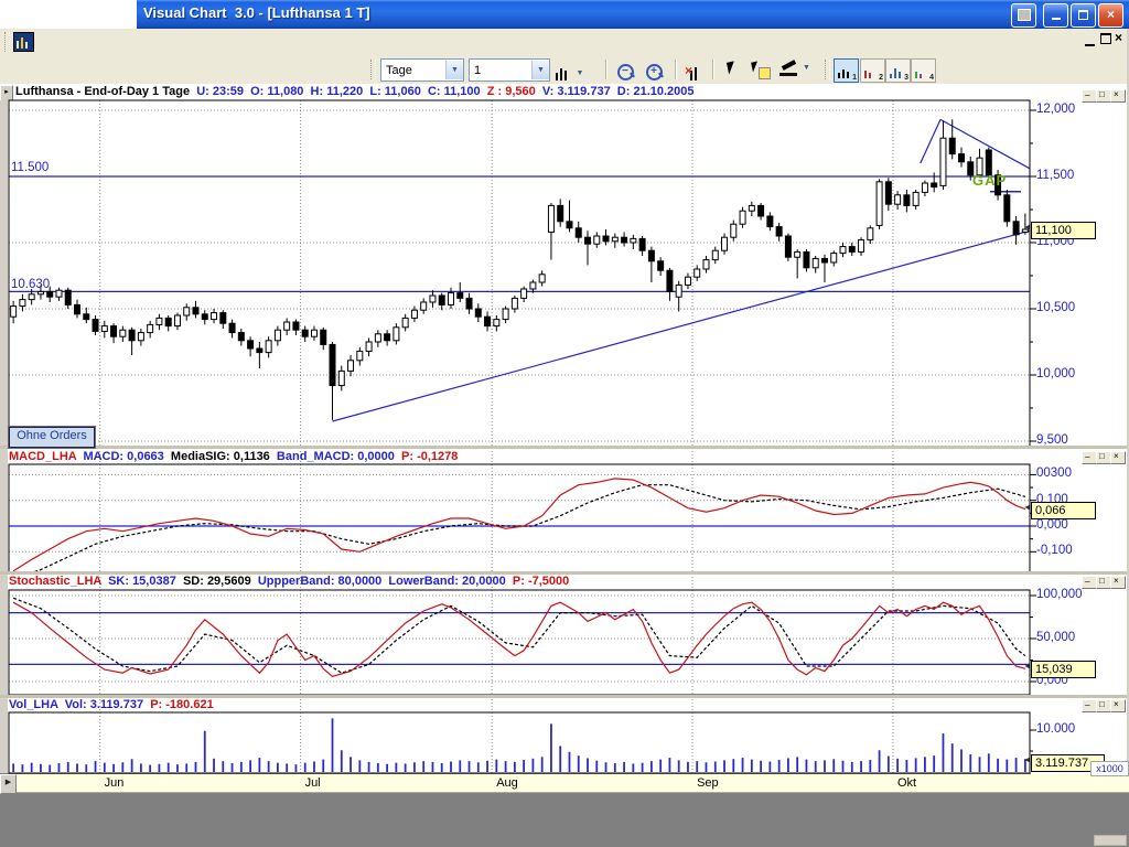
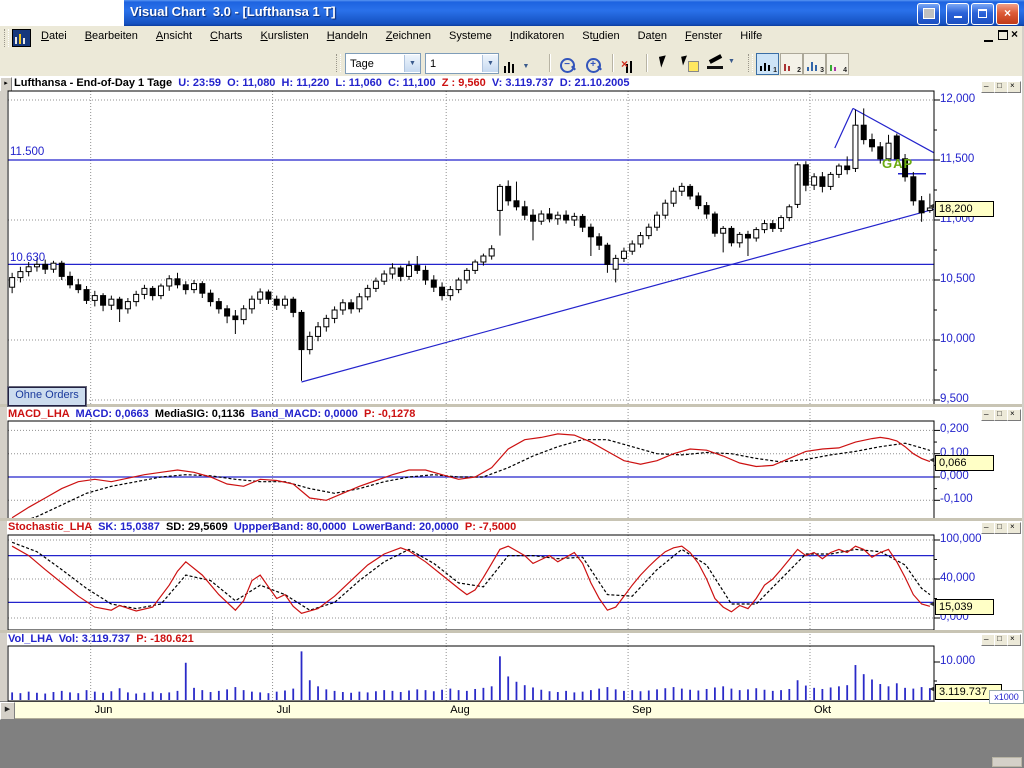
  Visual Chart 3.0 - [Lufthansa 1 T]
  ×
+ Datei Bearbeiten Ansicht Charts Kurslisten Handeln Zeichnen Systeme Indikatoren Studien Daten Fenster Hilfe
  ×
  Tage
  1
  −
  +
  ×
  Lufthansa - End-of-Day 1 Tage U: 23:59 O: 11,080 H: 11,220 L: 11,060 C: 11,100 Z : 9,560 V: 3.119.737 D: 21.10.2005
  MACD_LHA MACD: 0,0663 MediaSIG: 0,1136 Band_MACD: 0,0000 P: -0,1278
  Stochastic_LHA SK: 15,0387 SD: 29,5609 UppperBand: 80,0000 LowerBand: 20,0000 P: -7,5000
  Vol_LHA Vol: 3.119.737 P: -180.621
  11.500
  10.630
  GAP
  Ohne Orders
  12,000
  11,500
  11,000
  10,500
  10,000
  9,500
- 00300
+ 0,200
  0,100
  0,000
  -0,100
  100,000
- 50,000
+ 40,000
  0,000
  10.000
- 11,100
+ 18,200
  0,066
  15,039
  3.119.737
  x1000
  _
  □
  ×
  _
  □
  ×
  _
  □
  ×
  _
  □
  ×
  Jun
  Jul
  Aug
  Sep
  Okt
